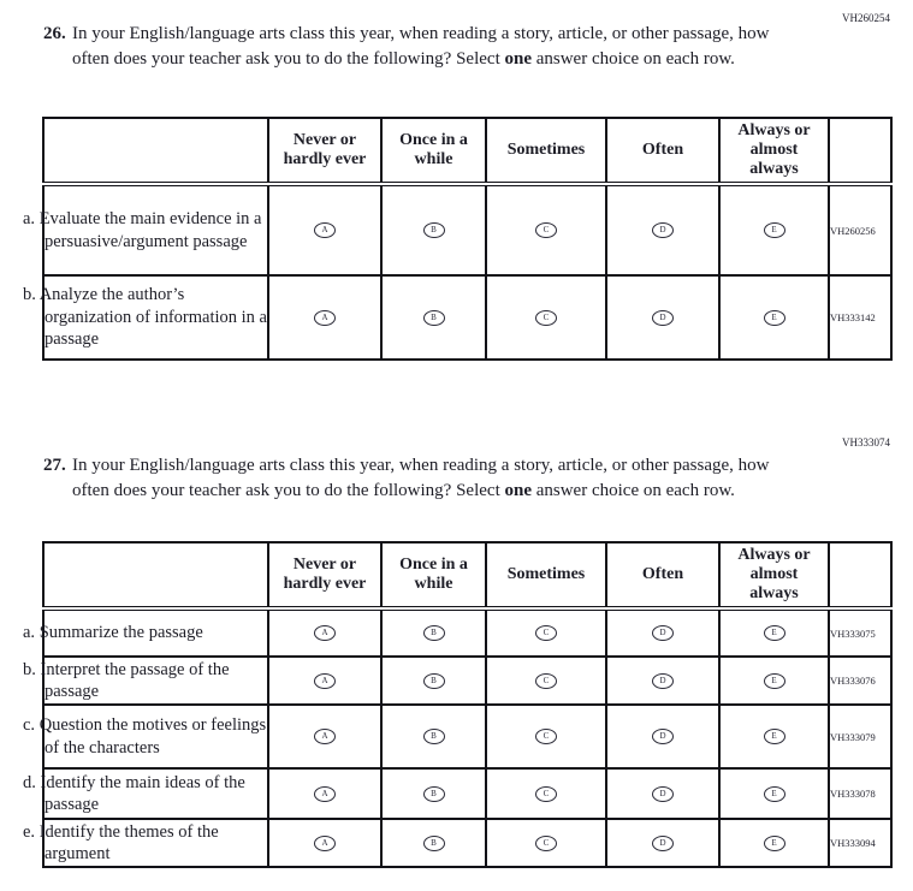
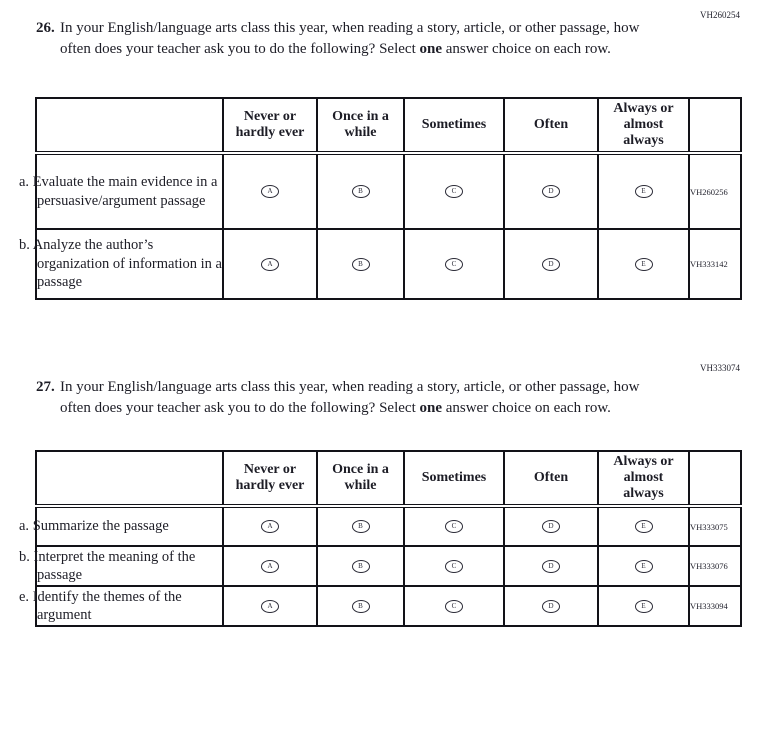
  VH260254
  26.
  In your English/language arts class this year, when reading a story, article, or other passage, how often does your teacher ask you to do the following? Select one answer choice on each row.
  	Never or hardly ever	Once in a while	Sometimes	Often	Always or almost always
  a. Evaluate the main evidence in a persuasive/argument passage	A	B	C	D	E	VH260256
  b. Analyze the author’s organization of information in a passage	A	B	C	D	E	VH333142
  VH333074
  27.
  In your English/language arts class this year, when reading a story, article, or other passage, how often does your teacher ask you to do the following? Select one answer choice on each row.
  	Never or hardly ever	Once in a while	Sometimes	Often	Always or almost always
  a. Summarize the passage	A	B	C	D	E	VH333075
- b. Interpret the passage of the passage	A	B	C	D	E	VH333076
+ b. Interpret the meaning of the passage	A	B	C	D	E	VH333076
- c. Question the motives or feelings of the characters	A	B	C	D	E	VH333079
- d. Identify the main ideas of the passage	A	B	C	D	E	VH333078
  e. Identify the themes of the argument	A	B	C	D	E	VH333094
